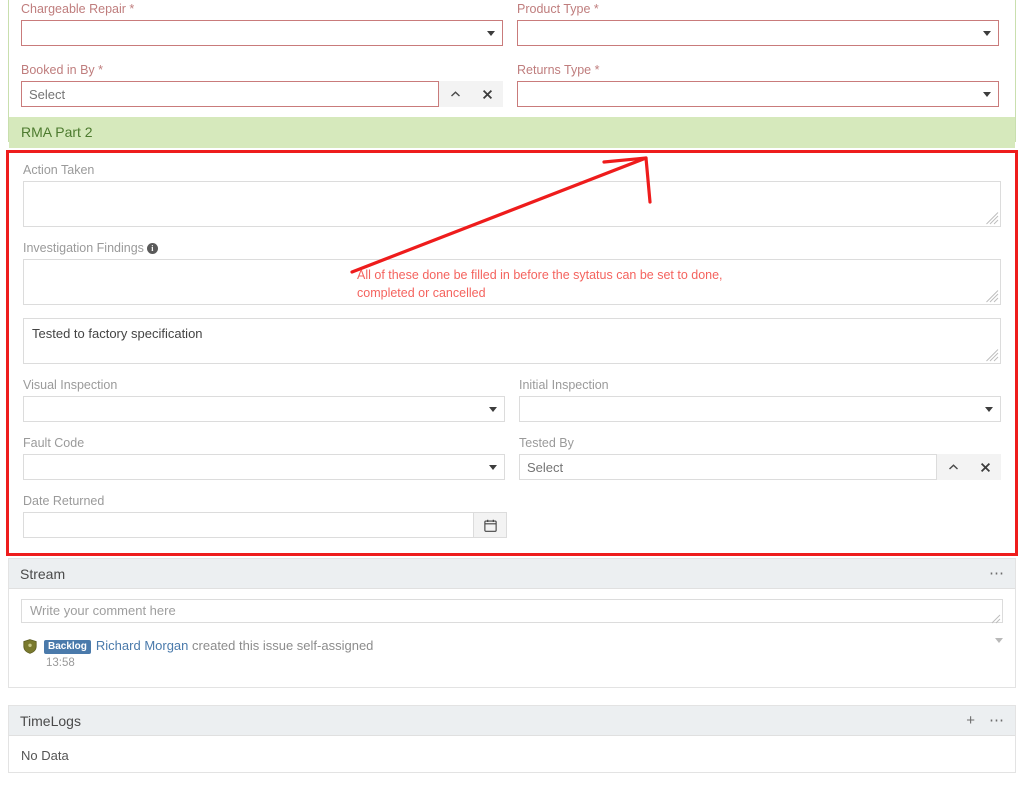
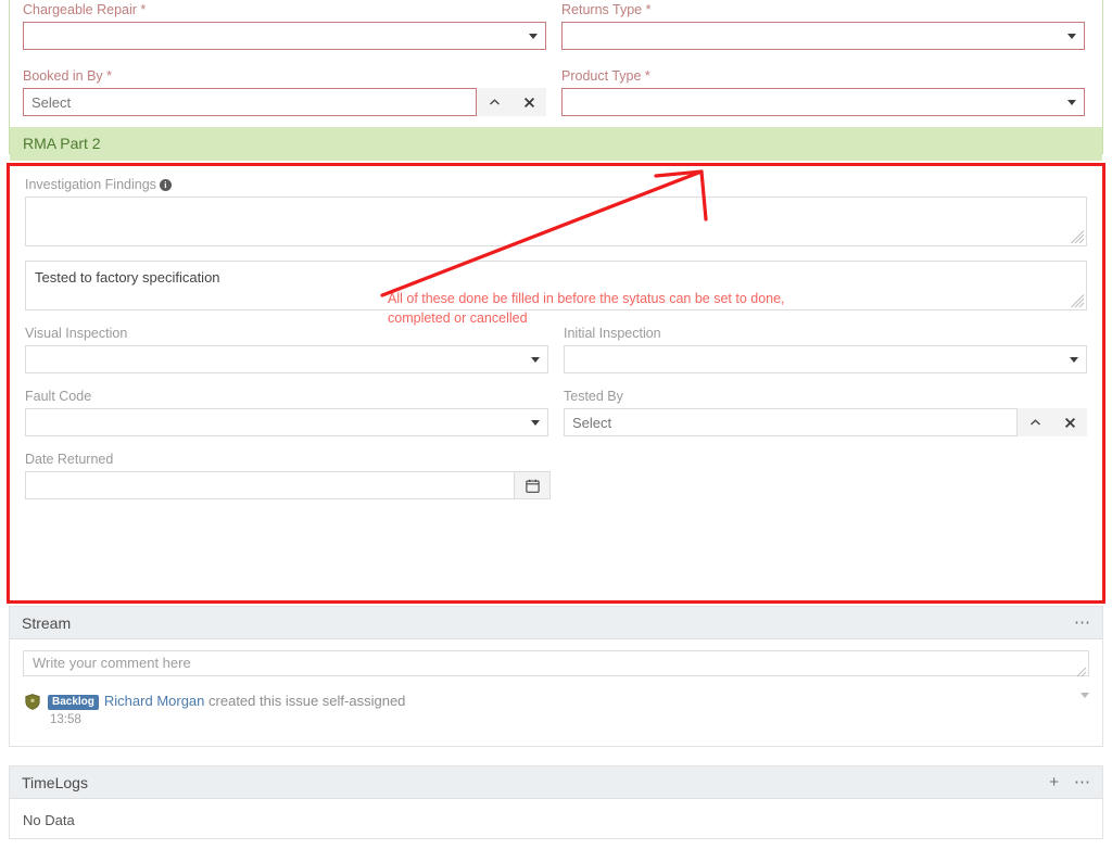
  Chargeable Repair *
- Product Type *
+ Returns Type *
  Booked in By *
  Select
- Returns Type *
+ Product Type *
  RMA Part 2
- Action Taken
  Investigation Findings i
  Tested to factory specification
  Visual Inspection
  Initial Inspection
  Fault Code
  Tested By
  Select
  Date Returned
  All of these done be filled in before the sytatus can be set to done,
  completed or cancelled
  Stream
  ⋯
  Write your comment here
  Backlog Richard Morgan created this issue self-assigned
  13:58
  TimeLogs
  +
  ⋯
  No Data
